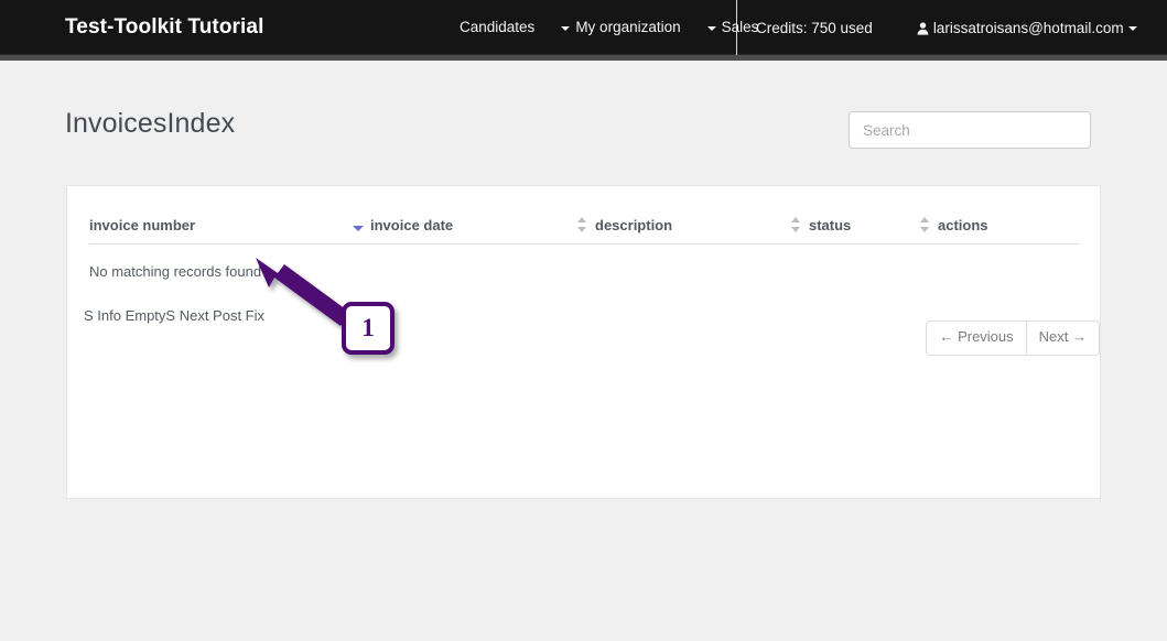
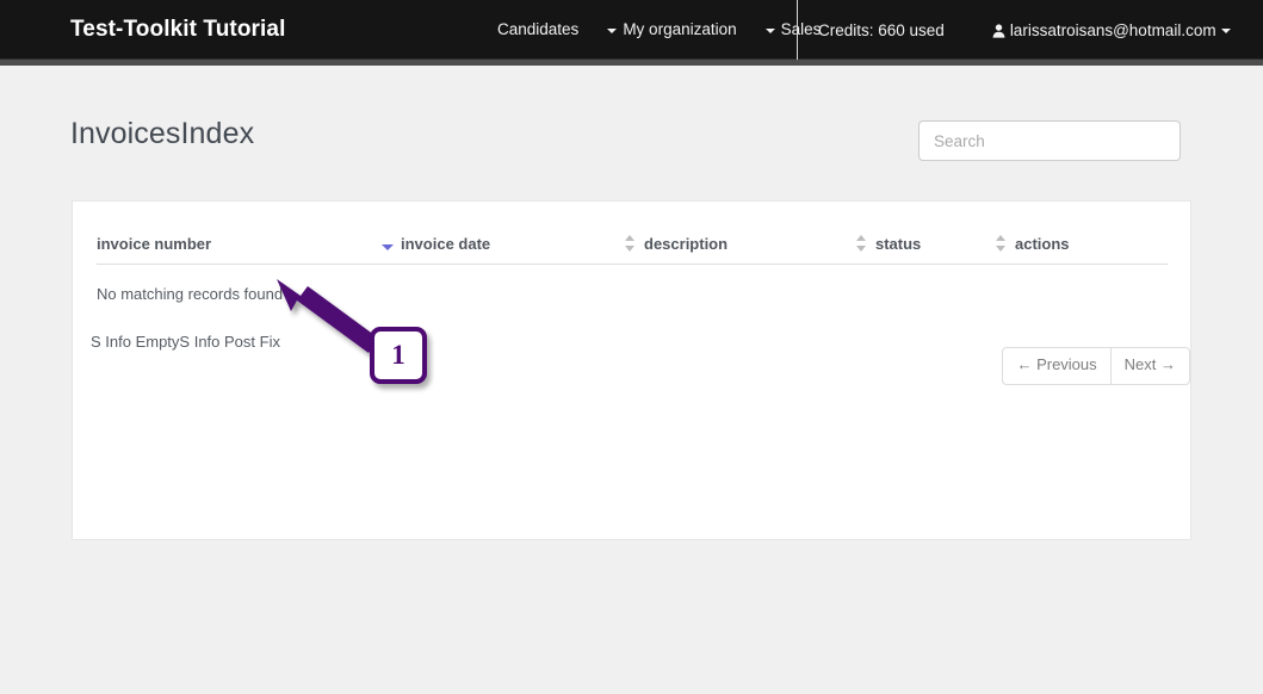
  Test-Toolkit Tutorial
  Candidates
  My organization
  Sles
- Credits: 750 used
+ Credits: 660 used
  larissatroisans@hotmail.com
  InvoicesIndex
  Search
  invoice number	invoice date	description	status	actions
  No matching records found
- S Info EmptyS Next Post Fix
+ S Info EmptyS Info Post Fix
  ← Previous
  Next →
  1
